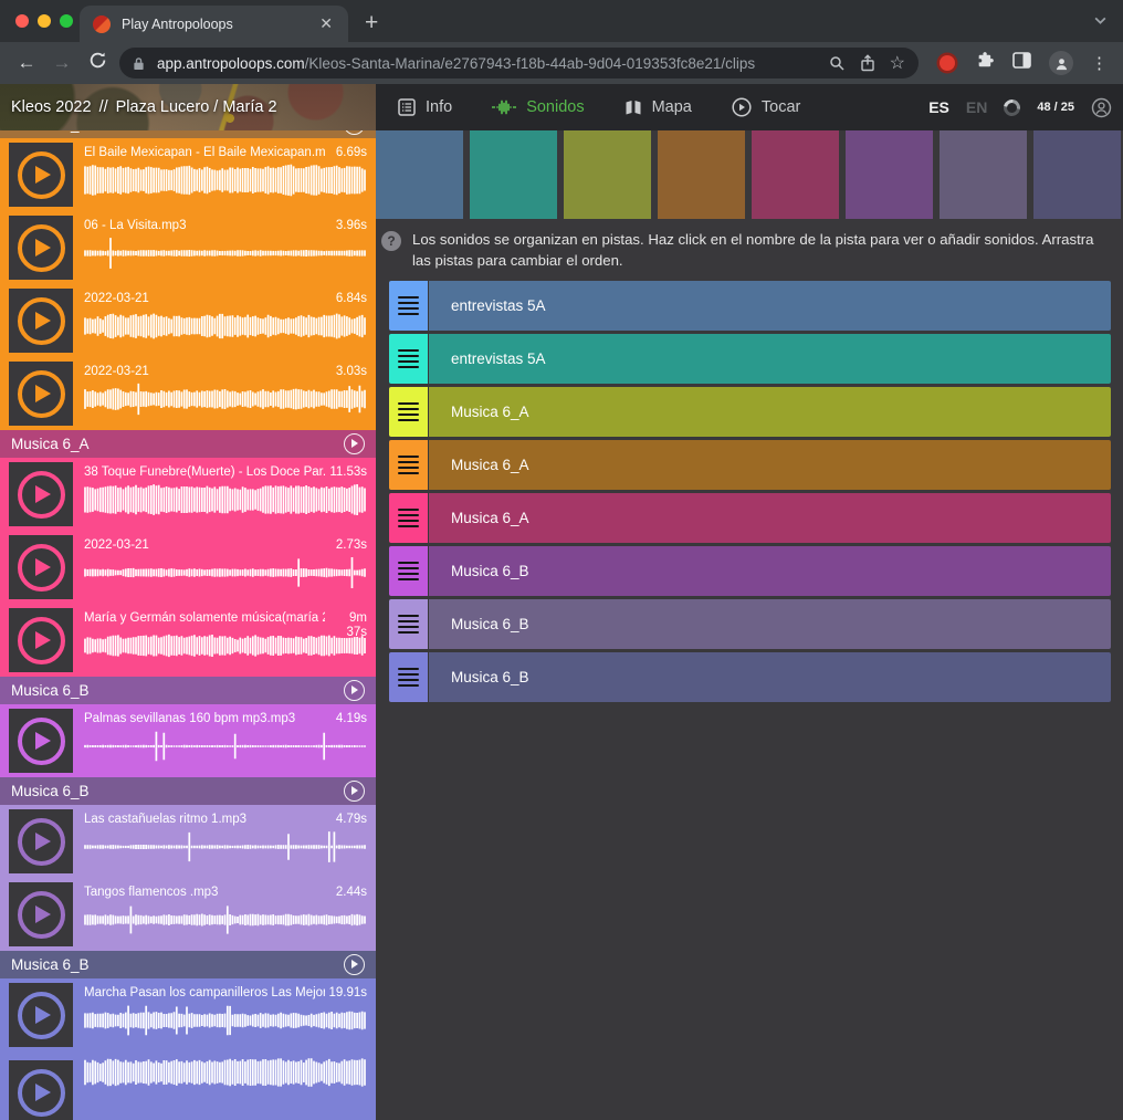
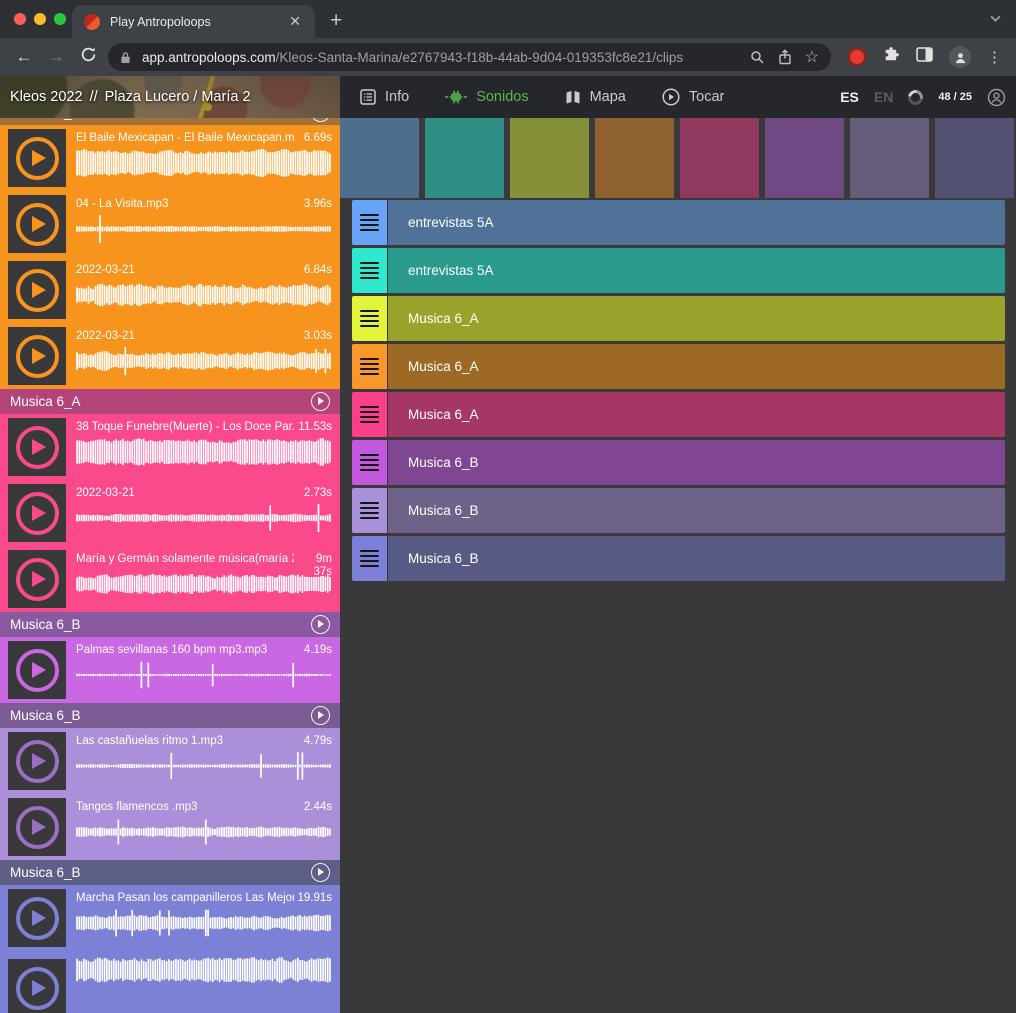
  Play Antropoloops
  ✕
  +
  ←
  →
  app.antropoloops.com
  /Kleos-Santa-Marina/e2767943-f18b-44ab-9d04-019353fc8e21/clips
  ☆
  ⋮
  Kleos 2022 // Plaza Lucero / María 2
  Info
  Sonidos
  Mapa
  Tocar
  ES
  EN
  48 / 25
  El Baile Mexicapan - El Baile Mexicapan.m
  6.69s
- 06 - La Visita.mp3
+ 04 - La Visita.mp3
  3.96s
  2022-03-21
  6.84s
  2022-03-21
  3.03s
  Musica 6_A
  38 Toque Funebre(Muerte) - Los Doce Par.
  11.53s
  2022-03-21
  2.73s
  María y Germán solamente música(maría
  9m 37s
  Musica 6_B
  Palmas sevillanas 160 bpm mp3.mp3
  4.19s
  Musica 6_B
  Las castañuelas ritmo 1.mp3
  4.79s
  Tangos flamencos .mp3
  2.44s
  Musica 6_B
  Marcha Pasan los campanilleros Las Mejor
  19.91s
- ?
- Los sonidos se organizan en pistas. Haz click en el nombre de la pista para ver o añadir sonidos. Arrastra las pistas para cambiar el orden.
  entrevistas 5A
  entrevistas 5A
  Musica 6_A
  Musica 6_A
  Musica 6_A
  Musica 6_B
  Musica 6_B
  Musica 6_B
